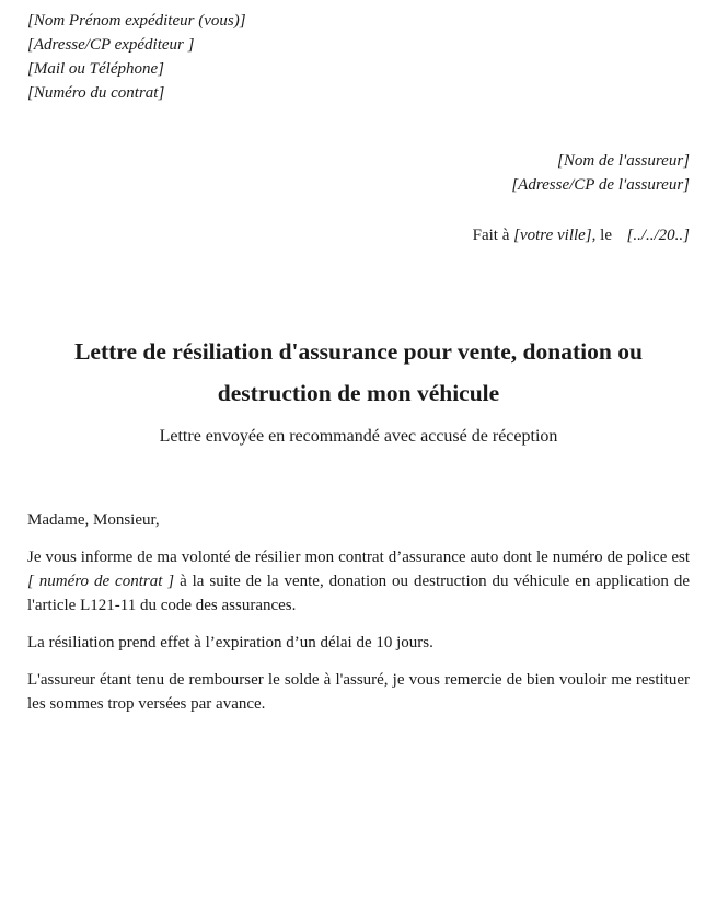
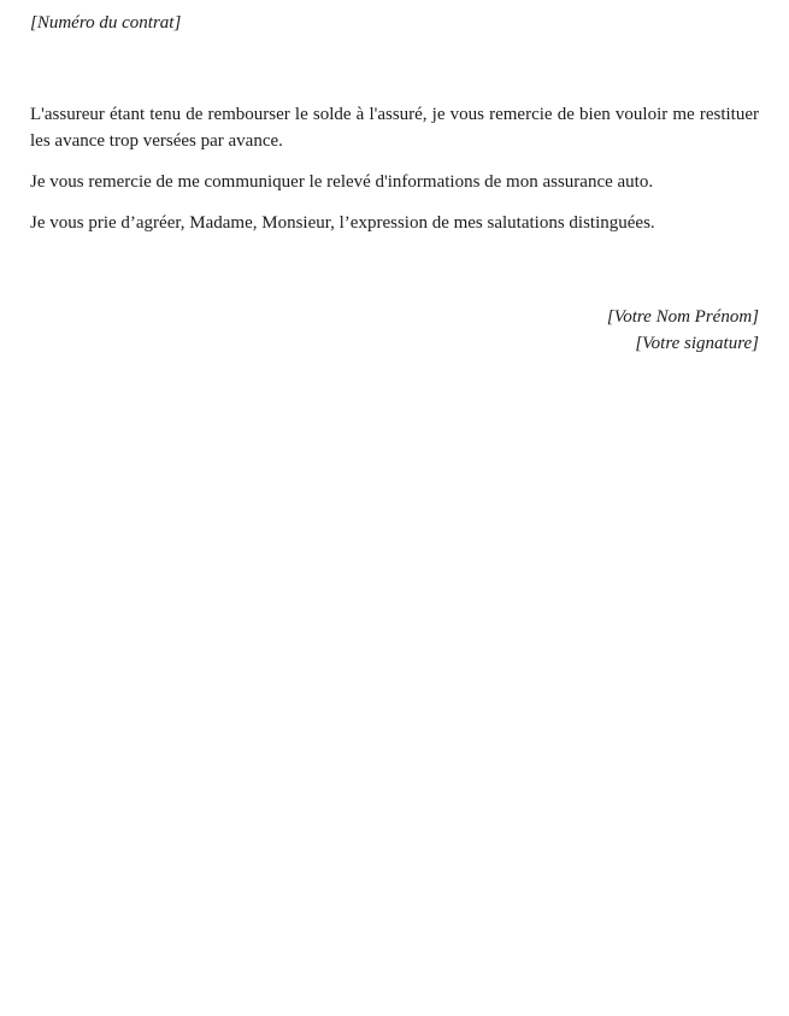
- [Nom Prénom expéditeur (vous)]
- [Adresse/CP expéditeur ]
- [Mail ou Téléphone]
  [Numéro du contrat]
- [Nom de l'assureur]
- [Adresse/CP de l'assureur]
- Fait à [votre ville], le [../../20..]
- Lettre de résiliation d'assurance pour vente, donation ou destruction de mon véhicule
- Lettre envoyée en recommandé avec accusé de réception
- Madame, Monsieur,
- Je vous informe de ma volonté de résilier mon contrat d’assurance auto dont le numéro de police est [ numéro de contrat ] à la suite de la vente, donation ou destruction du véhicule en application de l'article L121-11 du code des assurances.
- La résiliation prend effet à l’expiration d’un délai de 10 jours.
- L'assureur étant tenu de rembourser le solde à l'assuré, je vous remercie de bien vouloir me restituer les sommes trop versées par avance.
+ L'assureur étant tenu de rembourser le solde à l'assuré, je vous remercie de bien vouloir me restituer les avance trop versées par avance.
+ Je vous remercie de me communiquer le relevé d'informations de mon assurance auto.
+ Je vous prie d’agréer, Madame, Monsieur, l’expression de mes salutations distinguées.
+ [Votre Nom Prénom]
+ [Votre signature]
